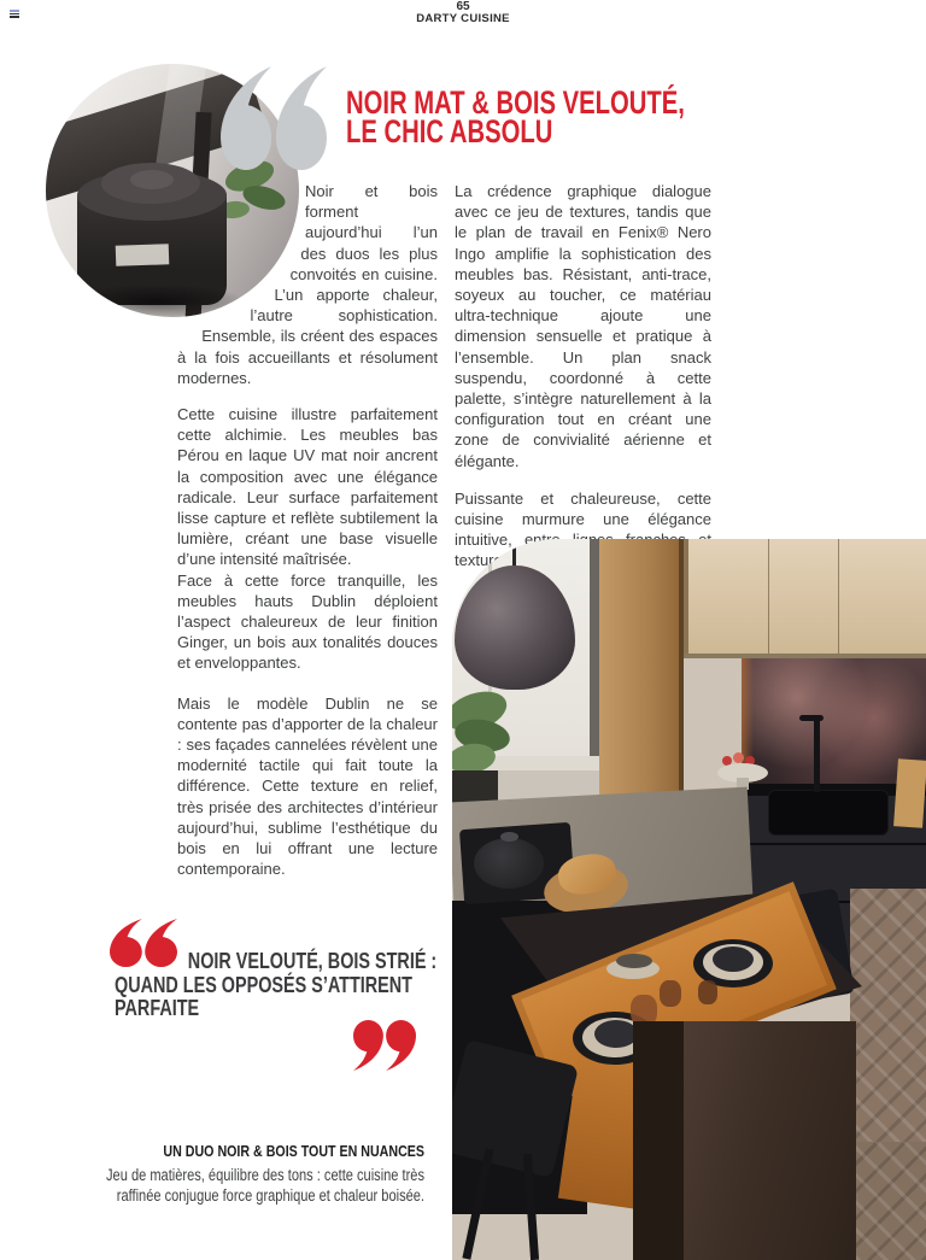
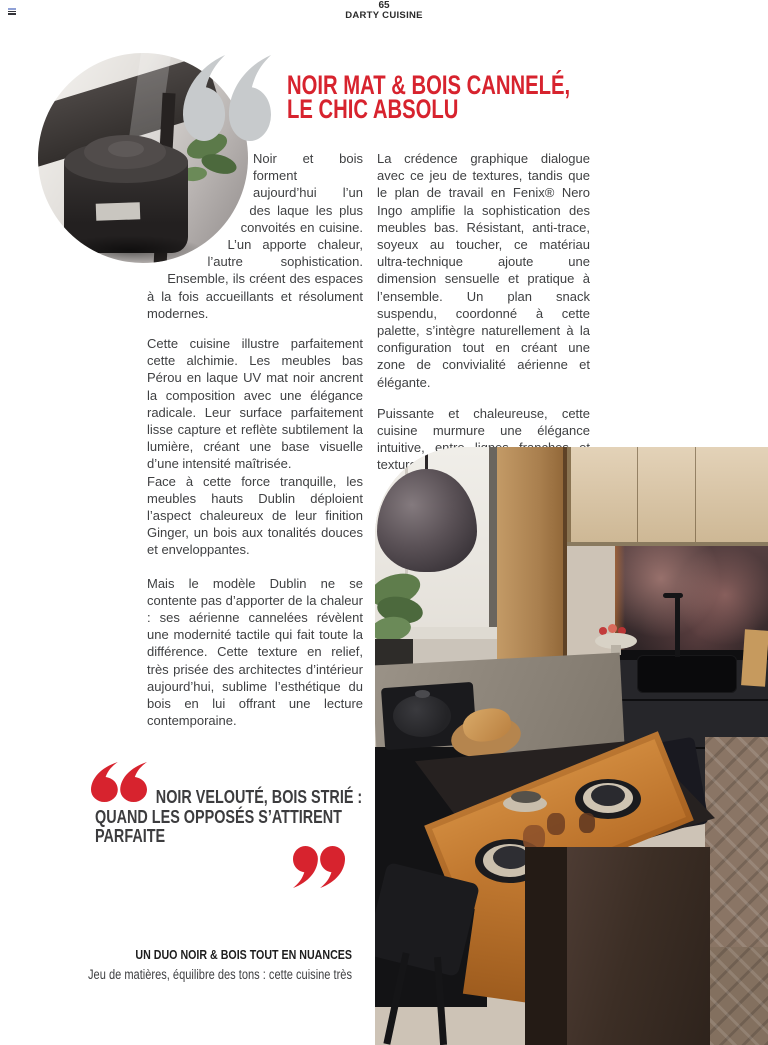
  65
  DARTY CUISINE
- NOIR MAT & BOIS VELOUTÉ,
+ NOIR MAT & BOIS CANNELÉ,
  LE CHIC ABSOLU
- Noir et bois forment aujourd’hui l’un des duos les plus convoités en cuisine. L’un apporte chaleur, l’autre sophistication. Ensemble, ils créent des espaces à la fois accueillants et résolument modernes.
+ Noir et bois forment aujourd’hui l’un des laque les plus convoités en cuisine. L’un apporte chaleur, l’autre sophistication. Ensemble, ils créent des espaces à la fois accueillants et résolument modernes.
  Cette cuisine illustre parfaitement cette alchimie. Les meubles bas Pérou en laque UV mat noir ancrent la composition avec une élégance radicale. Leur surface parfaitement lisse capture et reflète subtilement la lumière, créant une base visuelle d’une intensité maîtrisée.
  Face à cette force tranquille, les meubles hauts Dublin déploient l’aspect chaleureux de leur finition Ginger, un bois aux tonalités douces et enveloppantes.
- Mais le modèle Dublin ne se contente pas d’apporter de la chaleur : ses façades cannelées révèlent une modernité tactile qui fait toute la différence. Cette texture en relief, très prisée des architectes d’intérieur aujourd’hui, sublime l’esthétique du bois en lui offrant une lecture contemporaine.
+ Mais le modèle Dublin ne se contente pas d’apporter de la chaleur : ses aérienne cannelées révèlent une modernité tactile qui fait toute la différence. Cette texture en relief, très prisée des architectes d’intérieur aujourd’hui, sublime l’esthétique du bois en lui offrant une lecture contemporaine.
  La crédence graphique dialogue avec ce jeu de textures, tandis que le plan de travail en Fenix® Nero Ingo amplifie la sophistication des meubles bas. Résistant, anti-trace, soyeux au toucher, ce matériau ultra-technique ajoute une dimension sensuelle et pratique à l’ensemble. Un plan snack suspendu, coordonné à cette palette, s’intègre naturellement à la configuration tout en créant une zone de convivialité aérienne et élégante.
  NOIR VELOUTÉ, BOIS STRIÉ :
  QUAND LES OPPOSÉS S’ATTIRENT
  PARFAITE
  UN DUO NOIR & BOIS TOUT EN NUANCES
  Jeu de matières, équilibre des tons : cette cuisine très
- raffinée conjugue force graphique et chaleur boisée.
